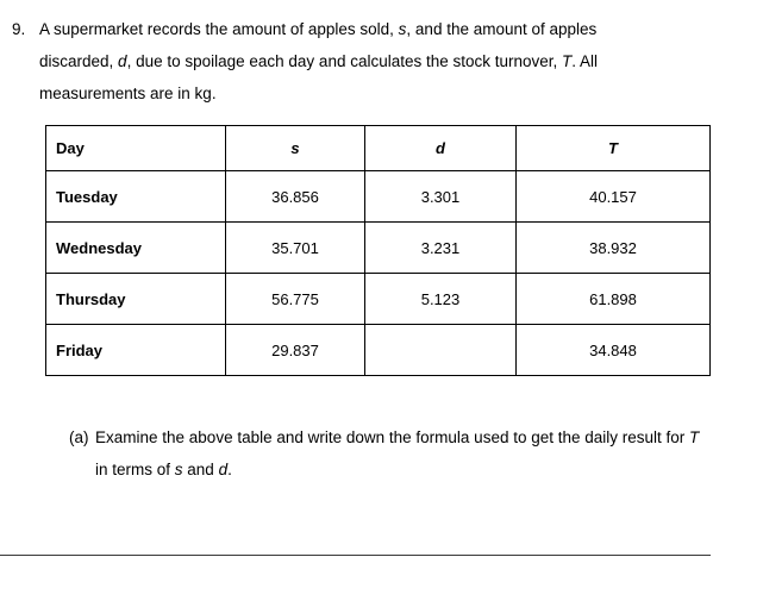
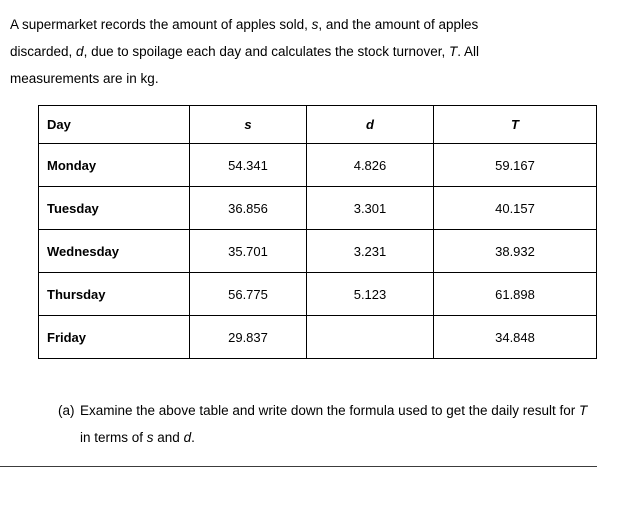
- 9.
  A supermarket records the amount of apples sold, s, and the amount of apples discarded, d, due to spoilage each day and calculates the stock turnover, T. All measurements are in kg.
  Day	s	d	T
+ Monday	54.341	4.826	59.167
  Tuesday	36.856	3.301	40.157
  Wednesday	35.701	3.231	38.932
  Thursday	56.775	5.123	61.898
  Friday	29.837		34.848
  (a)
  Examine the above table and write down the formula used to get the daily result for T in terms of s and d.
